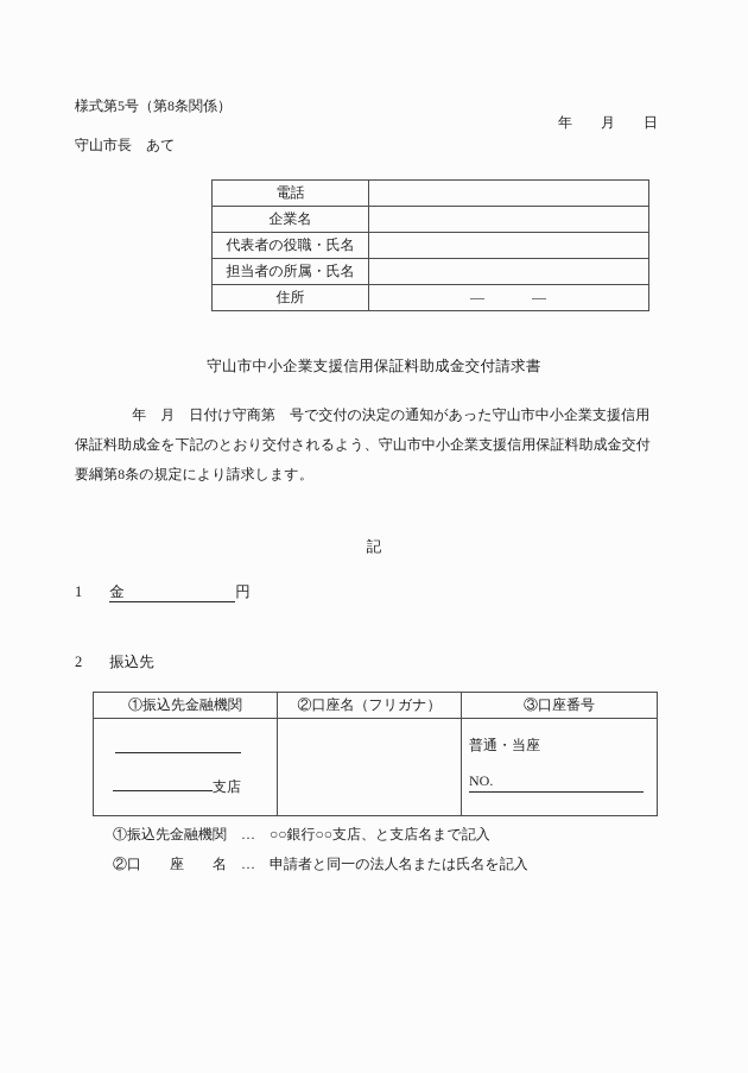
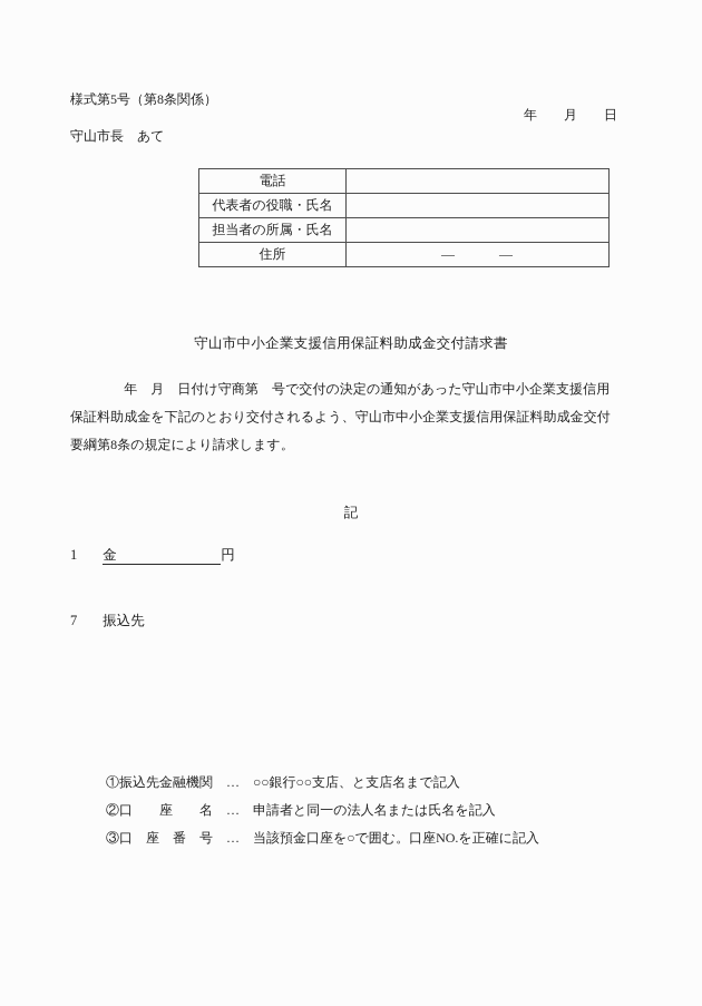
  様式第5号（第8条関係）
  年 月 日
  守山市長 あて
  電話
- 企業名
  代表者の役職・氏名
  担当者の所属・氏名
  住所	― ―
  守山市中小企業支援信用保証料助成金交付請求書
  年 月 日付け守商第 号で交付の決定の通知があった守山市中小企業支援信用
  保証料助成金を下記のとおり交付されるよう、守山市中小企業支援信用保証料助成金交付
  要綱第8条の規定により請求します。
  記
  1 金 円
- 2 振込先
+ 7 振込先
- ①振込先金融機関	②口座名（フリガナ）	③口座番号
- 支店		普通・当座 NO.
  ①振込先金融機関 … ○○銀行○○支店、と支店名まで記入
  ②口 座 名 … 申請者と同一の法人名または氏名を記入
+ ③口 座 番 号 … 当該預金口座を○で囲む。口座NO.を正確に記入
